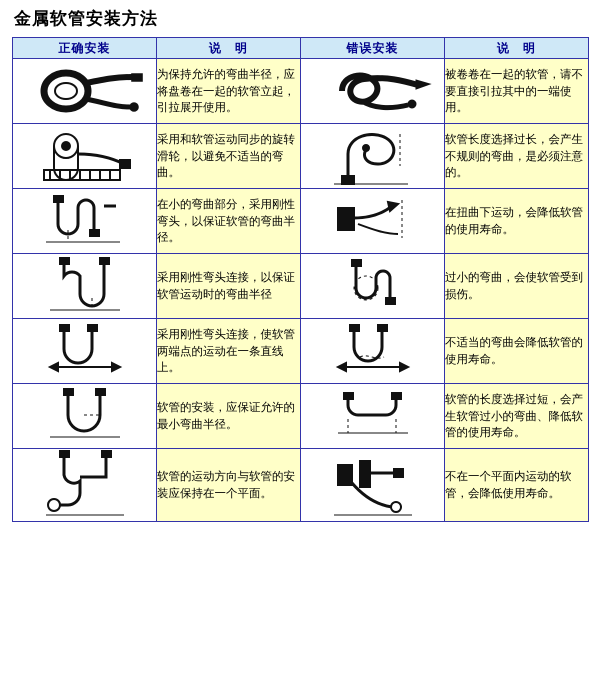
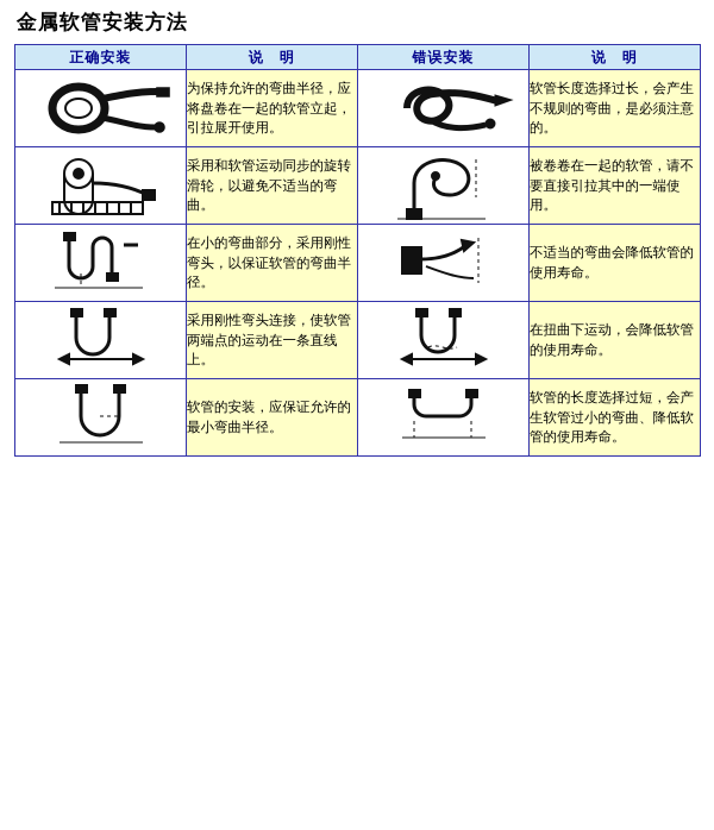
  金属软管安装方法
  正确安装	说 明	错误安装	说 明
- 	为保持允许的弯曲半径，应将盘卷在一起的软管立起，引拉展开使用。		被卷卷在一起的软管，请不要直接引拉其中的一端使用。
+ 	为保持允许的弯曲半径，应将盘卷在一起的软管立起，引拉展开使用。		软管长度选择过长，会产生不规则的弯曲，是必须注意的。
- 	采用和软管运动同步的旋转滑轮，以避免不适当的弯曲。		软管长度选择过长，会产生不规则的弯曲，是必须注意的。
+ 	采用和软管运动同步的旋转滑轮，以避免不适当的弯曲。		被卷卷在一起的软管，请不要直接引拉其中的一端使用。
- 	在小的弯曲部分，采用刚性弯头，以保证软管的弯曲半径。		在扭曲下运动，会降低软管的使用寿命。
+ 	在小的弯曲部分，采用刚性弯头，以保证软管的弯曲半径。		不适当的弯曲会降低软管的使用寿命。
- 	采用刚性弯头连接，以保证软管运动时的弯曲半径		过小的弯曲，会使软管受到损伤。
- 	采用刚性弯头连接，使软管两端点的运动在一条直线上。		不适当的弯曲会降低软管的使用寿命。
+ 	采用刚性弯头连接，使软管两端点的运动在一条直线上。		在扭曲下运动，会降低软管的使用寿命。
  	软管的安装，应保证允许的最小弯曲半径。		软管的长度选择过短，会产生软管过小的弯曲、降低软管的使用寿命。
- 	软管的运动方向与软管的安装应保持在一个平面。		不在一个平面内运动的软管，会降低使用寿命。
